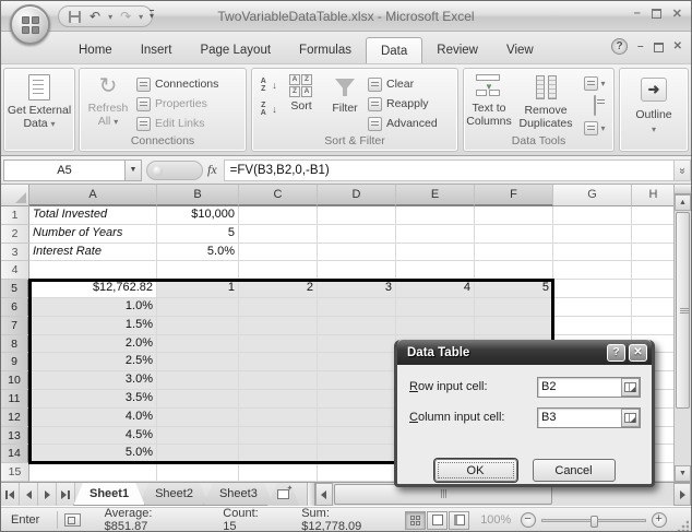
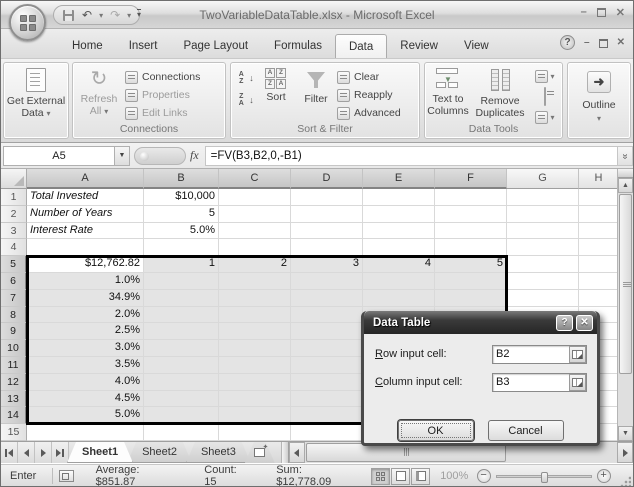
  ↶
  ▾
  ↷
  ▾
  ▾
  TwoVariableDataTable.xlsx - Microsoft Excel
  –
  ✕
  Home
  Insert
  Page Layout
  Formulas
  Data
  Review
  View
  ?
  –
  ✕
  Get External
  Data ▾
  ↻
  Refresh
  All ▾
  Connections
  Properties
  Edit Links
  Connections
  ↓
  ↓
  Sort
  Filter
  Clear
  Reapply
  Advanced
  Sort & Filter
  ▼
  Text to
  Columns
  Remove
  Duplicates
  ▾
  ▾
  Data Tools
  ➜
  Outline
  ▾
  A5
  fx
  =FV(B3,B2,0,-B1)
  A
  B
  C
  D
  E
  F
  G
  H
  1
  Total Invested
  $10,000
  2
  Number of Years
  5
  3
  Interest Rate
  5.0%
  4
  5
  $12,762.82
  1
  2
  3
  4
  5
  6
  1.0%
  7
- 1.5%
+ 34.9%
  8
  2.0%
  9
  2.5%
  10
  3.0%
  11
  3.5%
  12
  4.0%
  13
  4.5%
  14
  5.0%
  15
  Sheet1
  Sheet2
  Sheet3
  Enter
  Average: $851.87
  Count: 15
  Sum: $12,778.09
  100%
  −
  +
  Data Table
  ?
  ✕
  Row input cell:
  B2
  Column input cell:
  B3
  OK
  Cancel
